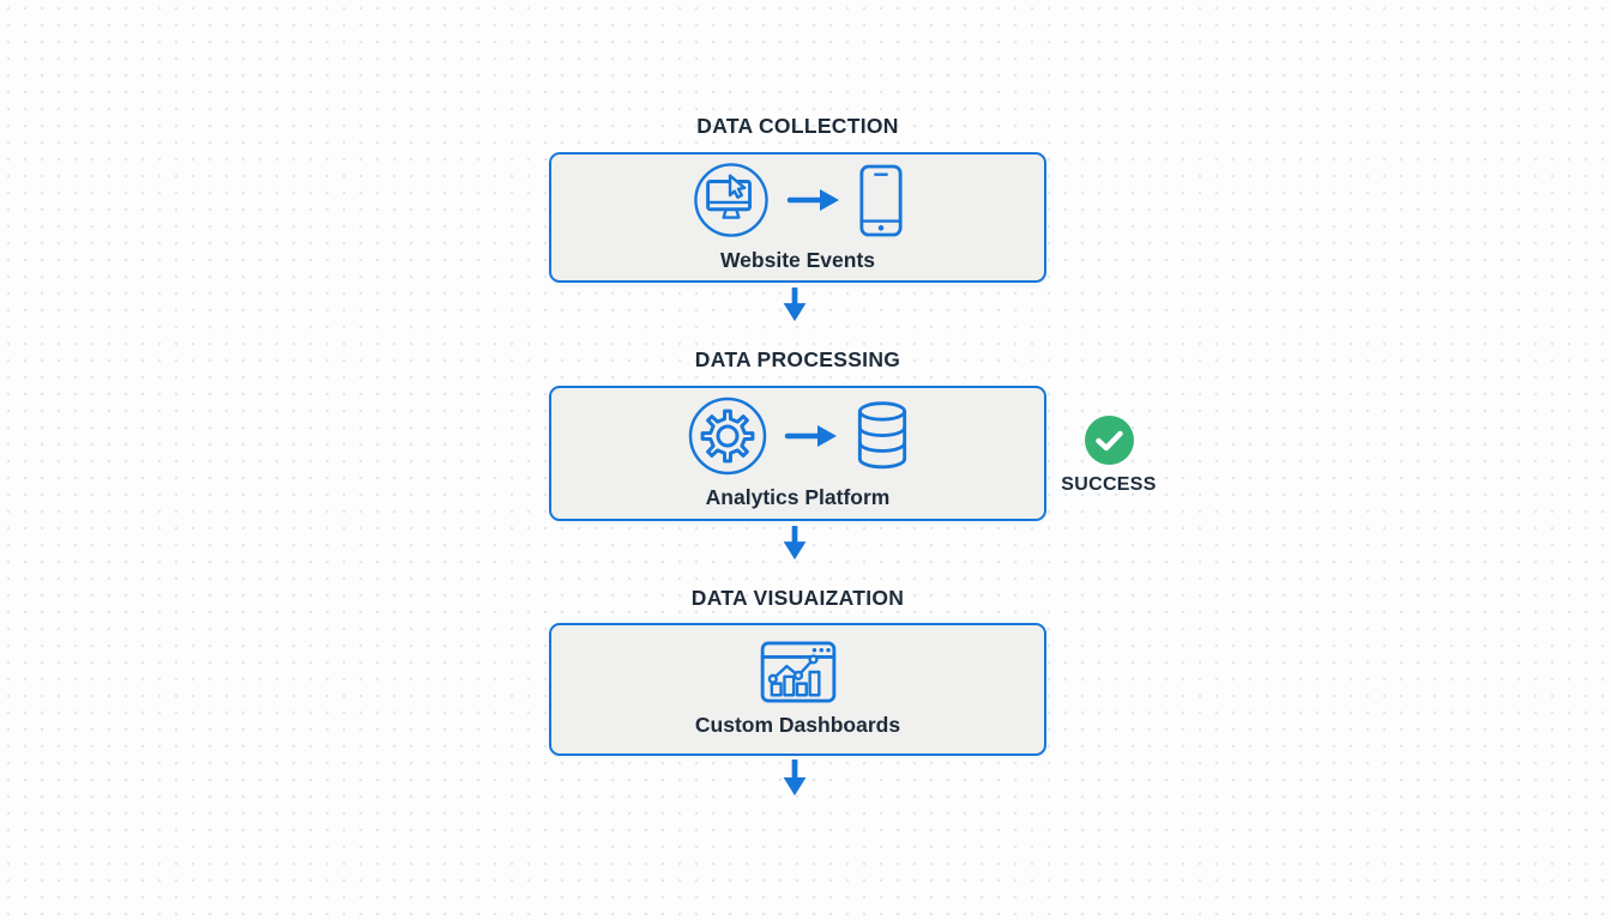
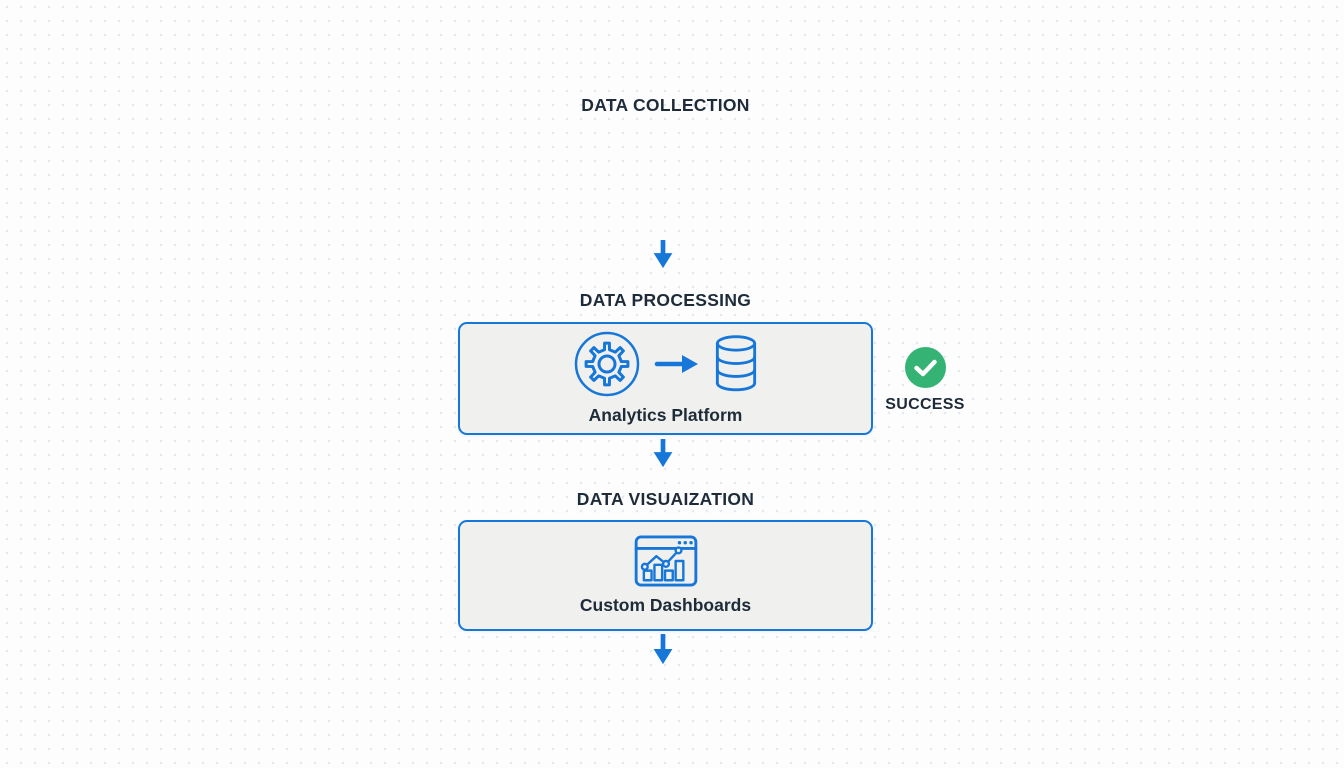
  DATA COLLECTION
- Website Events
  DATA PROCESSING
  Analytics Platform
  SUCCESS
  DATA VISUAIZATION
  Custom Dashboards
